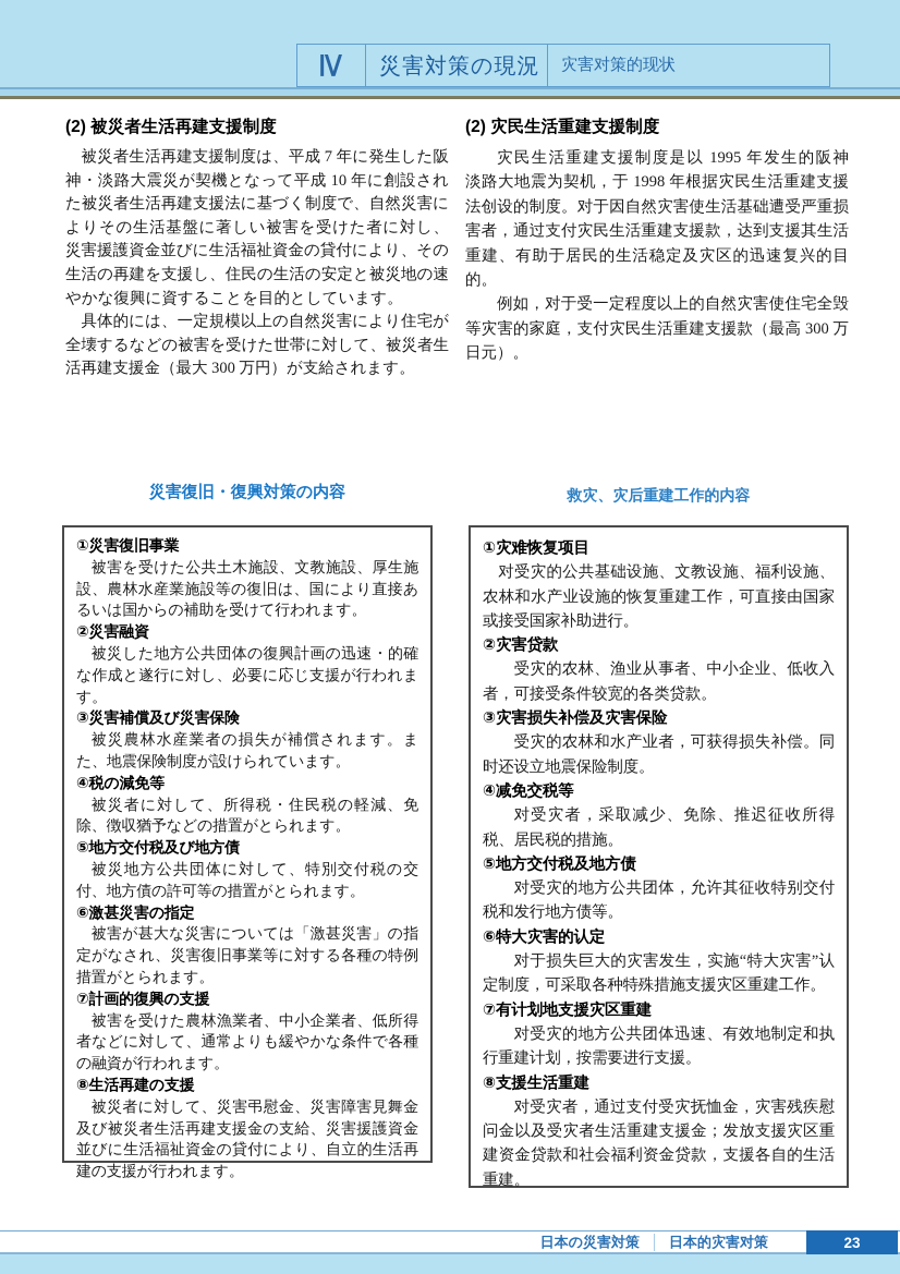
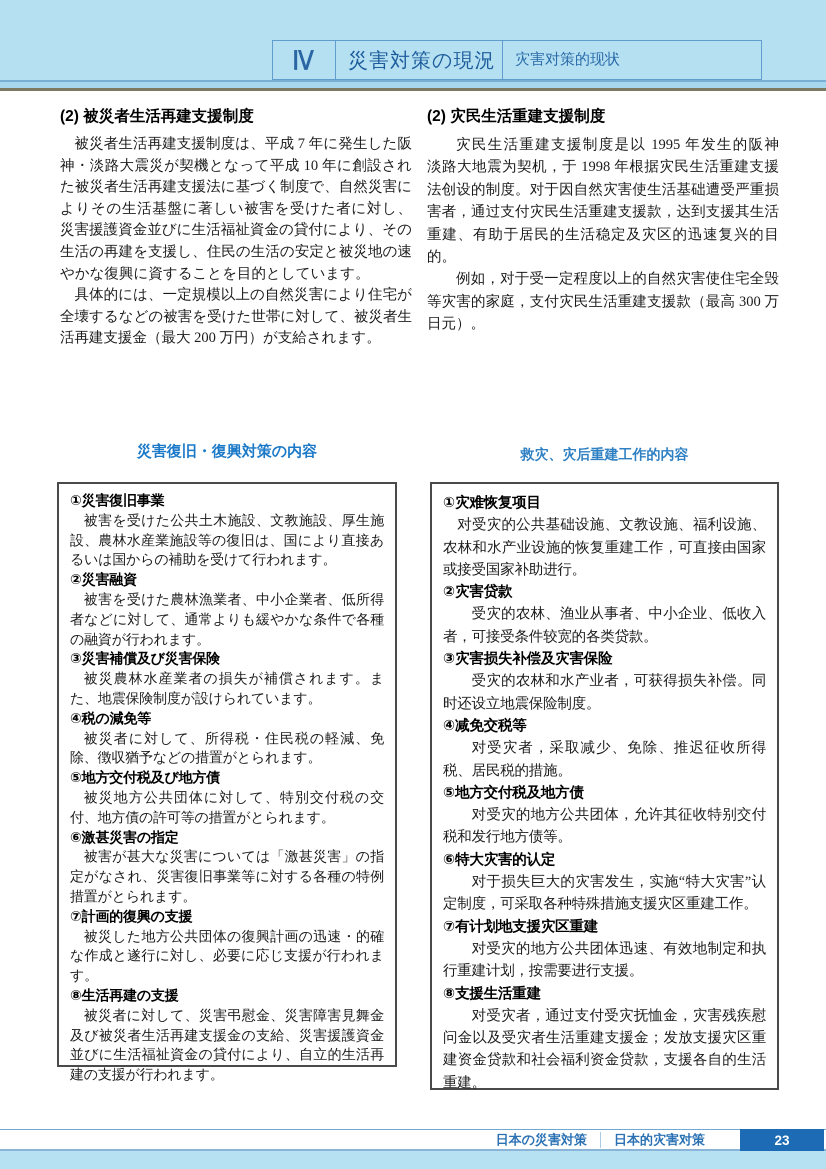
  Ⅳ
  災害対策の現況
  灾害对策的现状
  (2) 被災者生活再建支援制度
  (2) 灾民生活重建支援制度
  被災者生活再建支援制度は、平成 7 年に発生した阪神・淡路大震災が契機となって平成 10 年に創設された被災者生活再建支援法に基づく制度で、自然災害によりその生活基盤に著しい被害を受けた者に対し、災害援護資金並びに生活福祉資金の貸付により、その生活の再建を支援し、住民の生活の安定と被災地の速やかな復興に資することを目的としています。
- 具体的には、一定規模以上の自然災害により住宅が全壊するなどの被害を受けた世帯に対して、被災者生活再建支援金（最大 300 万円）が支給されます。
+ 具体的には、一定規模以上の自然災害により住宅が全壊するなどの被害を受けた世帯に対して、被災者生活再建支援金（最大 200 万円）が支給されます。
  灾民生活重建支援制度是以 1995 年发生的阪神 淡路大地震为契机，于 1998 年根据灾民生活重建支援法创设的制度。对于因自然灾害使生活基础遭受严重损害者，通过支付灾民生活重建支援款，达到支援其生活重建、有助于居民的生活稳定及灾区的迅速复兴的目的。
  例如，对于受一定程度以上的自然灾害使住宅全毁等灾害的家庭，支付灾民生活重建支援款（最高 300 万日元）。
  災害復旧・復興対策の内容
  救灾、灾后重建工作的内容
  ①災害復旧事業
  被害を受けた公共土木施設、文教施設、厚生施設、農林水産業施設等の復旧は、国により直接あるいは国からの補助を受けて行われます。
  ②災害融資
- 被災した地方公共団体の復興計画の迅速・的確な作成と遂行に対し、必要に応じ支援が行われます。
+ 被害を受けた農林漁業者、中小企業者、低所得者などに対して、通常よりも緩やかな条件で各種の融資が行われます。
  ③災害補償及び災害保険
  被災農林水産業者の損失が補償されます。また、地震保険制度が設けられています。
  ④税の減免等
  被災者に対して、所得税・住民税の軽減、免除、徴収猶予などの措置がとられます。
  ⑤地方交付税及び地方債
  被災地方公共団体に対して、特別交付税の交付、地方債の許可等の措置がとられます。
  ⑥激甚災害の指定
  被害が甚大な災害については「激甚災害」の指定がなされ、災害復旧事業等に対する各種の特例措置がとられます。
  ⑦計画的復興の支援
- 被害を受けた農林漁業者、中小企業者、低所得者などに対して、通常よりも緩やかな条件で各種の融資が行われます。
+ 被災した地方公共団体の復興計画の迅速・的確な作成と遂行に対し、必要に応じ支援が行われます。
  ⑧生活再建の支援
  被災者に対して、災害弔慰金、災害障害見舞金及び被災者生活再建支援金の支給、災害援護資金並びに生活福祉資金の貸付により、自立的生活再建の支援が行われます。
  ①灾难恢复项目
  对受灾的公共基础设施、文教设施、福利设施、农林和水产业设施的恢复重建工作，可直接由国家或接受国家补助进行。
  ②灾害贷款
  受灾的农林、渔业从事者、中小企业、低收入者，可接受条件较宽的各类贷款。
  ③灾害损失补偿及灾害保险
  受灾的农林和水产业者，可获得损失补偿。同时还设立地震保险制度。
  ④减免交税等
  对受灾者，采取减少、免除、推迟征收所得税、居民税的措施。
  ⑤地方交付税及地方债
  对受灾的地方公共团体，允许其征收特别交付税和发行地方债等。
  ⑥特大灾害的认定
  对于损失巨大的灾害发生，实施“特大灾害”认定制度，可采取各种特殊措施支援灾区重建工作。
  ⑦有计划地支援灾区重建
  对受灾的地方公共团体迅速、有效地制定和执行重建计划，按需要进行支援。
  ⑧支援生活重建
  对受灾者，通过支付受灾抚恤金，灾害残疾慰问金以及受灾者生活重建支援金；发放支援灾区重建资金贷款和社会福利资金贷款，支援各自的生活重建。
  日本の災害対策
  日本的灾害对策
  23
